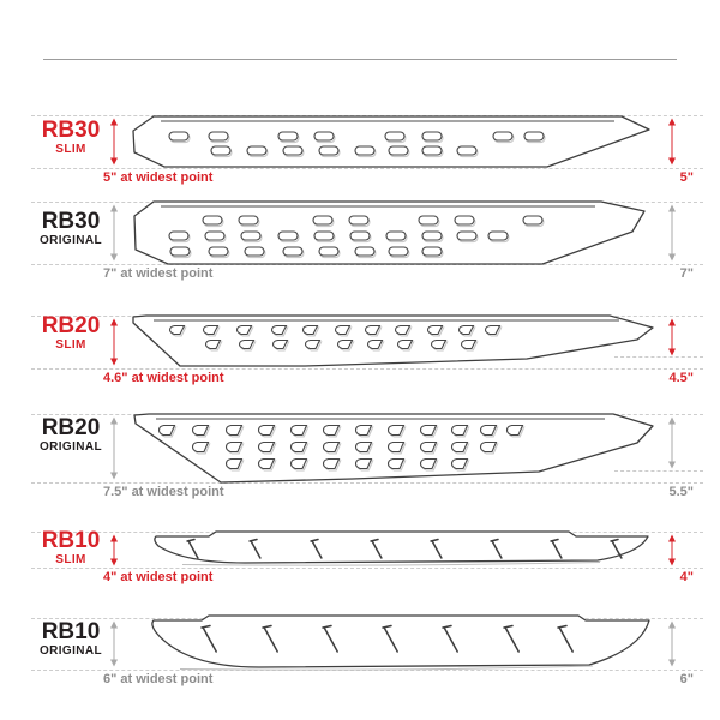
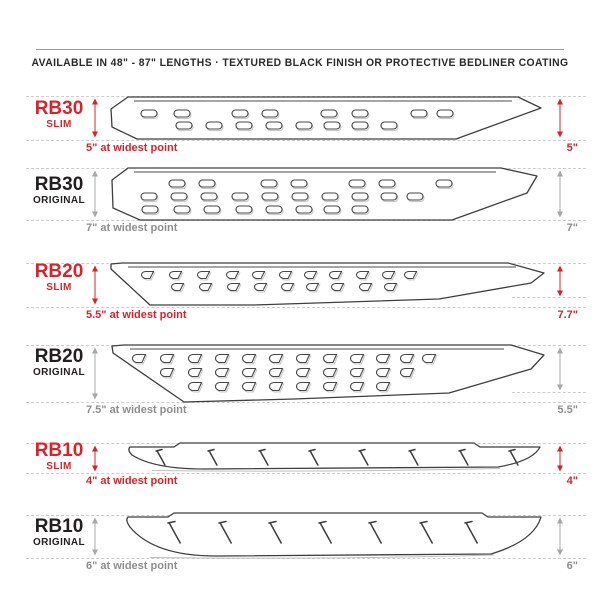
+ AVAILABLE IN 48" - 87" LENGTHS · TEXTURED BLACK FINISH OR PROTECTIVE BEDLINER COATING
  RB30
  SLIM
  5" at widest point
  5"
  RB30
  ORIGINAL
  7" at widest point
  7"
  RB20
  SLIM
- 4.6" at widest point
+ 5.5" at widest point
- 4.5"
+ 7.7"
  RB20
  ORIGINAL
  7.5" at widest point
  5.5"
  RB10
  SLIM
  4" at widest point
  4"
  RB10
  ORIGINAL
  6" at widest point
  6"
